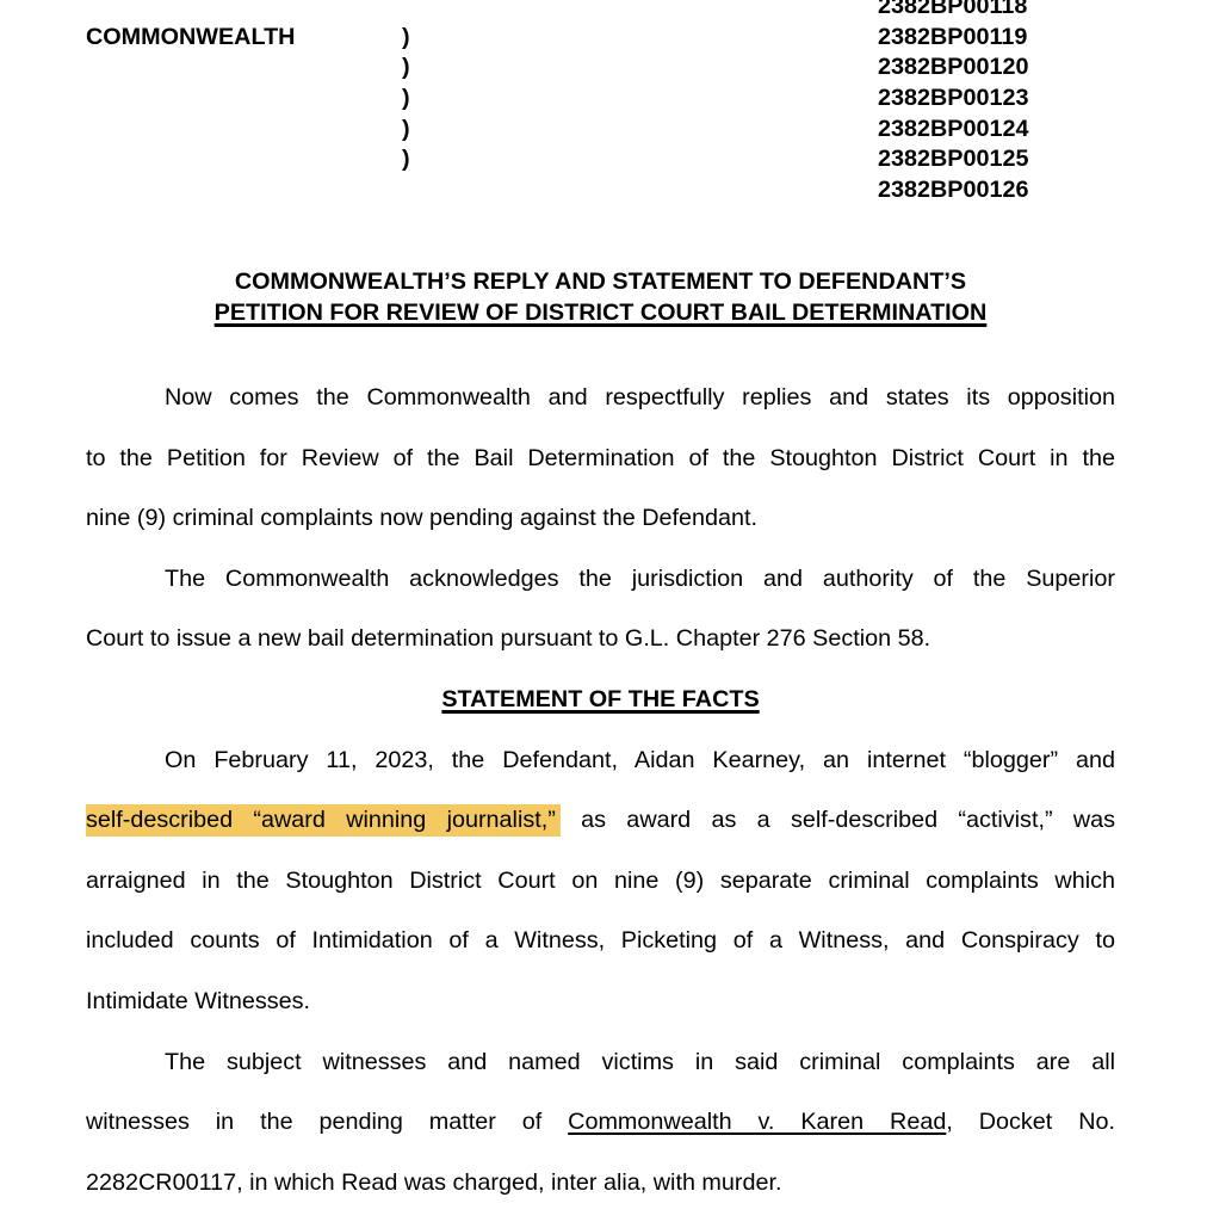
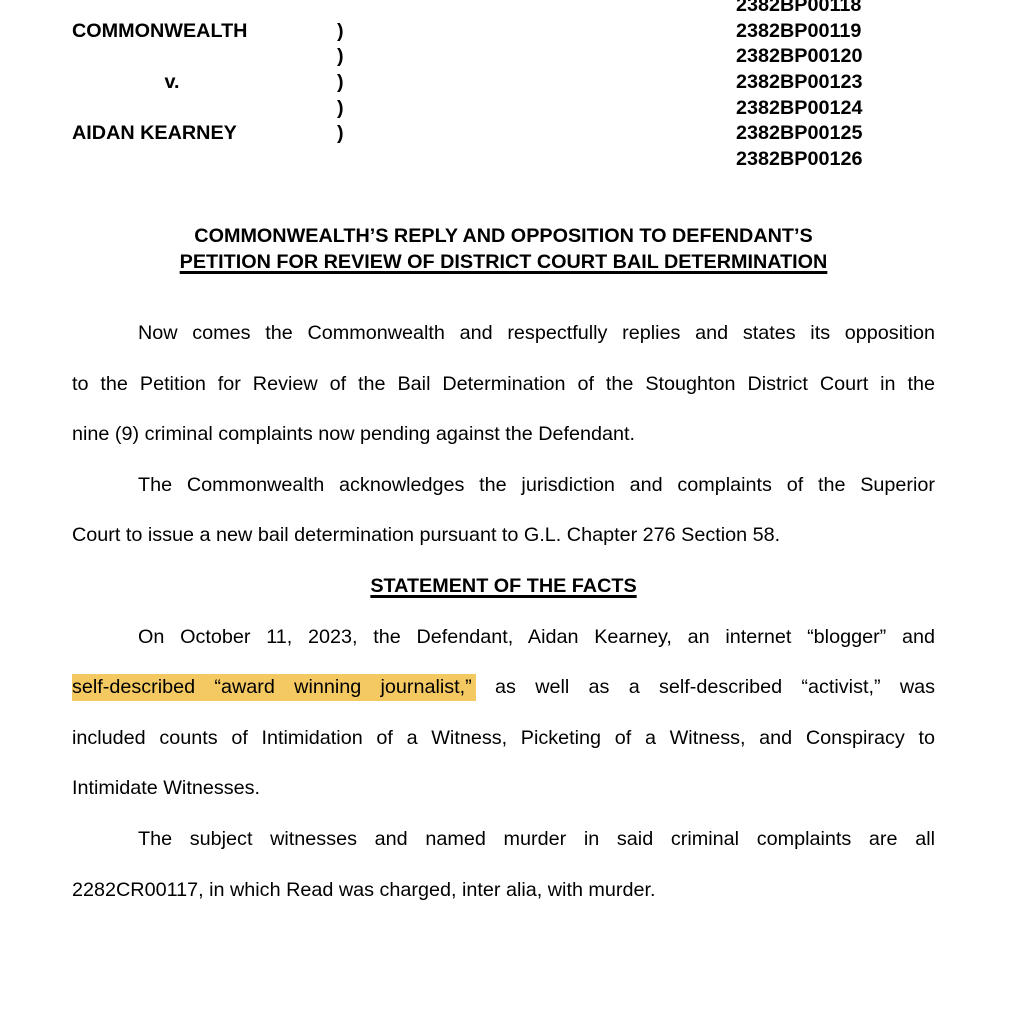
  COMMONWEALTH
+ v.
+ AIDAN KEARNEY
  )
  )
  )
  )
  )
  2382BP00118
  2382BP00119
  2382BP00120
  2382BP00123
  2382BP00124
  2382BP00125
  2382BP00126
- COMMONWEALTH’S REPLY AND STATEMENT TO DEFENDANT’S
+ COMMONWEALTH’S REPLY AND OPPOSITION TO DEFENDANT’S
  PETITION FOR REVIEW OF DISTRICT COURT BAIL DETERMINATION
  Now comes the Commonwealth and respectfully replies and states its opposition
  to the Petition for Review of the Bail Determination of the Stoughton District Court in the
  nine (9) criminal complaints now pending against the Defendant.
- The Commonwealth acknowledges the jurisdiction and authority of the Superior
+ The Commonwealth acknowledges the jurisdiction and complaints of the Superior
  Court to issue a new bail determination pursuant to G.L. Chapter 276 Section 58.
  STATEMENT OF THE FACTS
- On February 11, 2023, the Defendant, Aidan Kearney, an internet “blogger” and
+ On October 11, 2023, the Defendant, Aidan Kearney, an internet “blogger” and
- self-described “award winning journalist,” as award as a self-described “activist,” was
+ self-described “award winning journalist,” as well as a self-described “activist,” was
- arraigned in the Stoughton District Court on nine (9) separate criminal complaints which
  included counts of Intimidation of a Witness, Picketing of a Witness, and Conspiracy to
  Intimidate Witnesses.
- The subject witnesses and named victims in said criminal complaints are all
+ The subject witnesses and named murder in said criminal complaints are all
- witnesses in the pending matter of Commonwealth v. Karen Read, Docket No.
  2282CR00117, in which Read was charged, inter alia, with murder.
